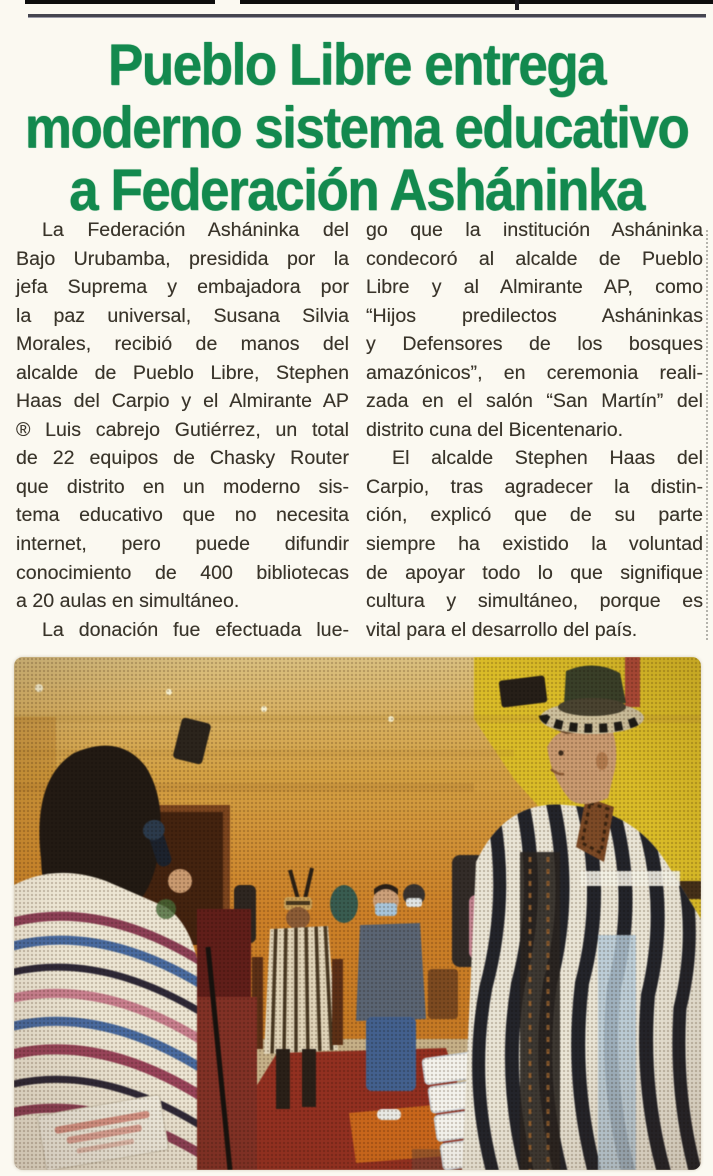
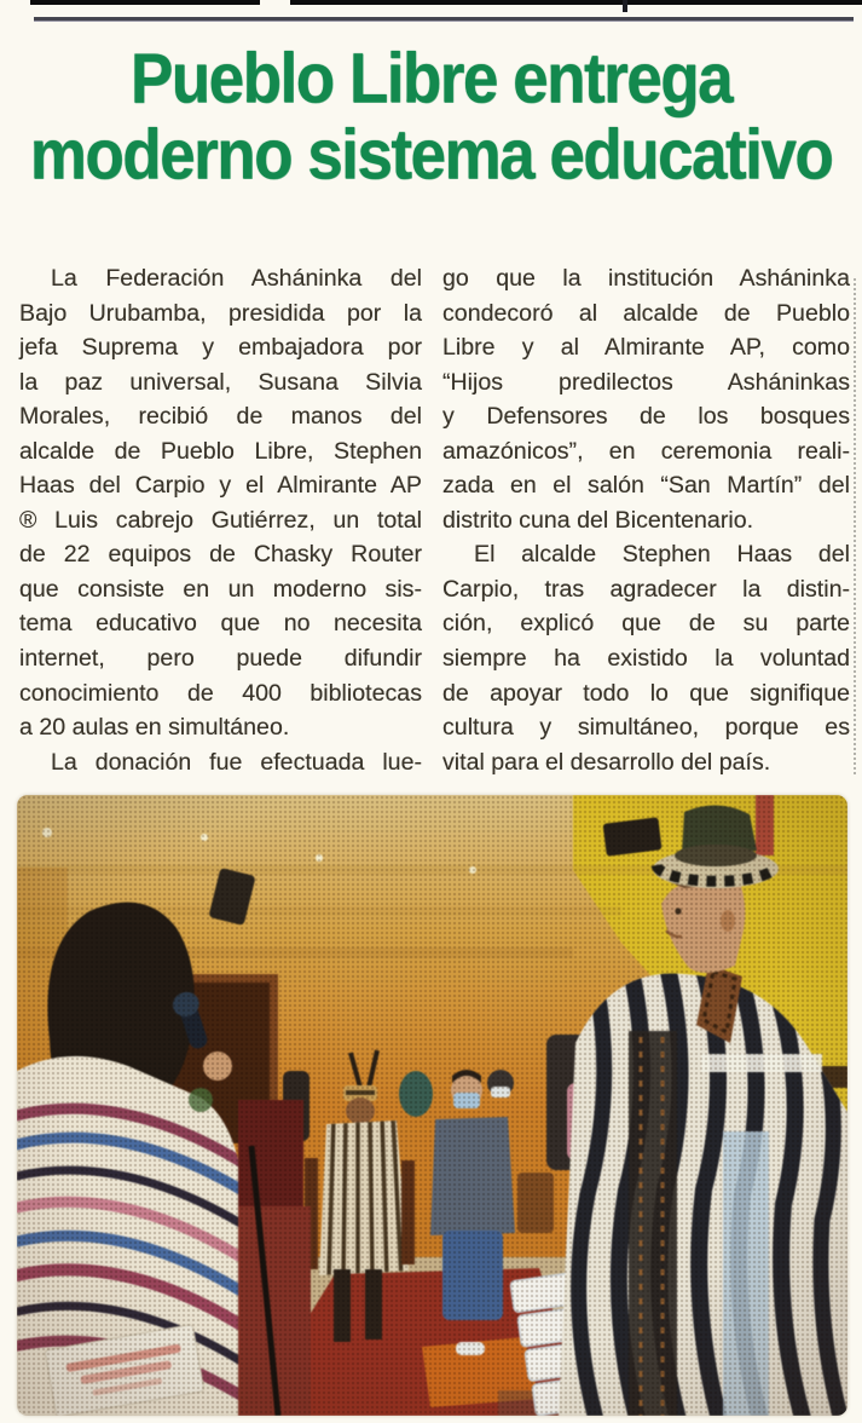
  Pueblo Libre entrega
  moderno sistema educativo
- a Federación Asháninka
  La Federación Asháninka del
  Bajo Urubamba, presidida por la
  jefa Suprema y embajadora por
  la paz universal, Susana Silvia
  Morales, recibió de manos del
  alcalde de Pueblo Libre, Stephen
  Haas del Carpio y el Almirante AP
  ® Luis cabrejo Gutiérrez, un total
  de 22 equipos de Chasky Router
- que distrito en un moderno sis-
+ que consiste en un moderno sis-
  tema educativo que no necesita
  internet, pero puede difundir
  conocimiento de 400 bibliotecas
  a 20 aulas en simultáneo.
  La donación fue efectuada lue-
  go que la institución Asháninka
  condecoró al alcalde de Pueblo
  Libre y al Almirante AP, como
  “Hijos predilectos Asháninkas
  y Defensores de los bosques
  amazónicos”, en ceremonia reali-
  zada en el salón “San Martín” del
  distrito cuna del Bicentenario.
  El alcalde Stephen Haas del
  Carpio, tras agradecer la distin-
  ción, explicó que de su parte
  siempre ha existido la voluntad
  de apoyar todo lo que signifique
  cultura y simultáneo, porque es
  vital para el desarrollo del país.
